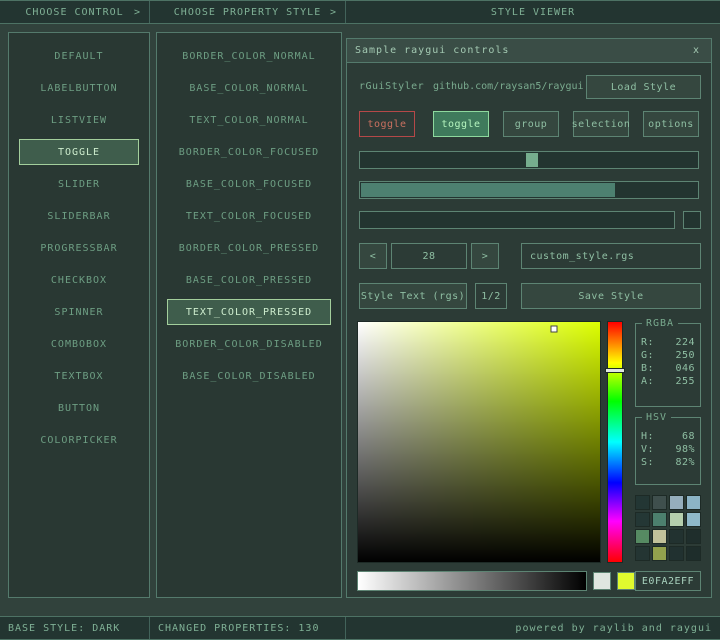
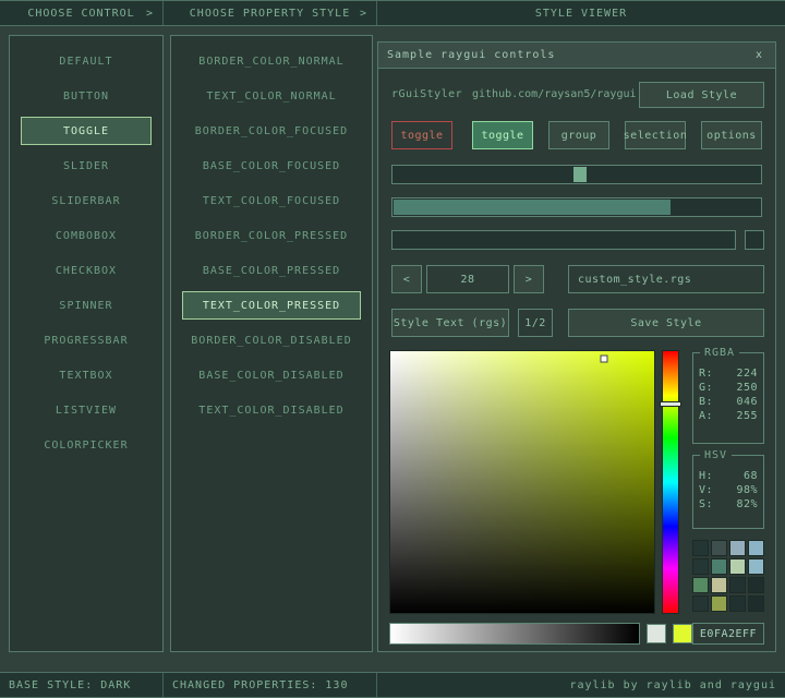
  CHOOSE CONTROL
  >
  CHOOSE PROPERTY STYLE
  >
  STYLE VIEWER
  DEFAULT
- LABELBUTTON
- LISTVIEW
+ BUTTON
  TOGGLE
  SLIDER
  SLIDERBAR
- PROGRESSBAR
+ COMBOBOX
  CHECKBOX
  SPINNER
- COMBOBOX
+ PROGRESSBAR
  TEXTBOX
- BUTTON
+ LISTVIEW
  COLORPICKER
  BORDER_COLOR_NORMAL
- BASE_COLOR_NORMAL
  TEXT_COLOR_NORMAL
  BORDER_COLOR_FOCUSED
  BASE_COLOR_FOCUSED
  TEXT_COLOR_FOCUSED
  BORDER_COLOR_PRESSED
  BASE_COLOR_PRESSED
  TEXT_COLOR_PRESSED
  BORDER_COLOR_DISABLED
  BASE_COLOR_DISABLED
+ TEXT_COLOR_DISABLED
  Sample raygui controls
  x
  rGuiStyler
  github.com/raysan5/raygui
  Load Style
  toggle
  toggle
  group
  selection
  options
  <
  28
  >
  custom_style.rgs
  Style Text (rgs)
  1/2
  Save Style
  RGBA
  R:
  224
  G:
  250
  B:
  046
  A:
  255
  HSV
  H:
  68
  V:
  98%
  S:
  82%
  E0FA2EFF
  BASE STYLE: DARK
  CHANGED PROPERTIES: 130
- powered by raylib and raygui
+ raylib by raylib and raygui
